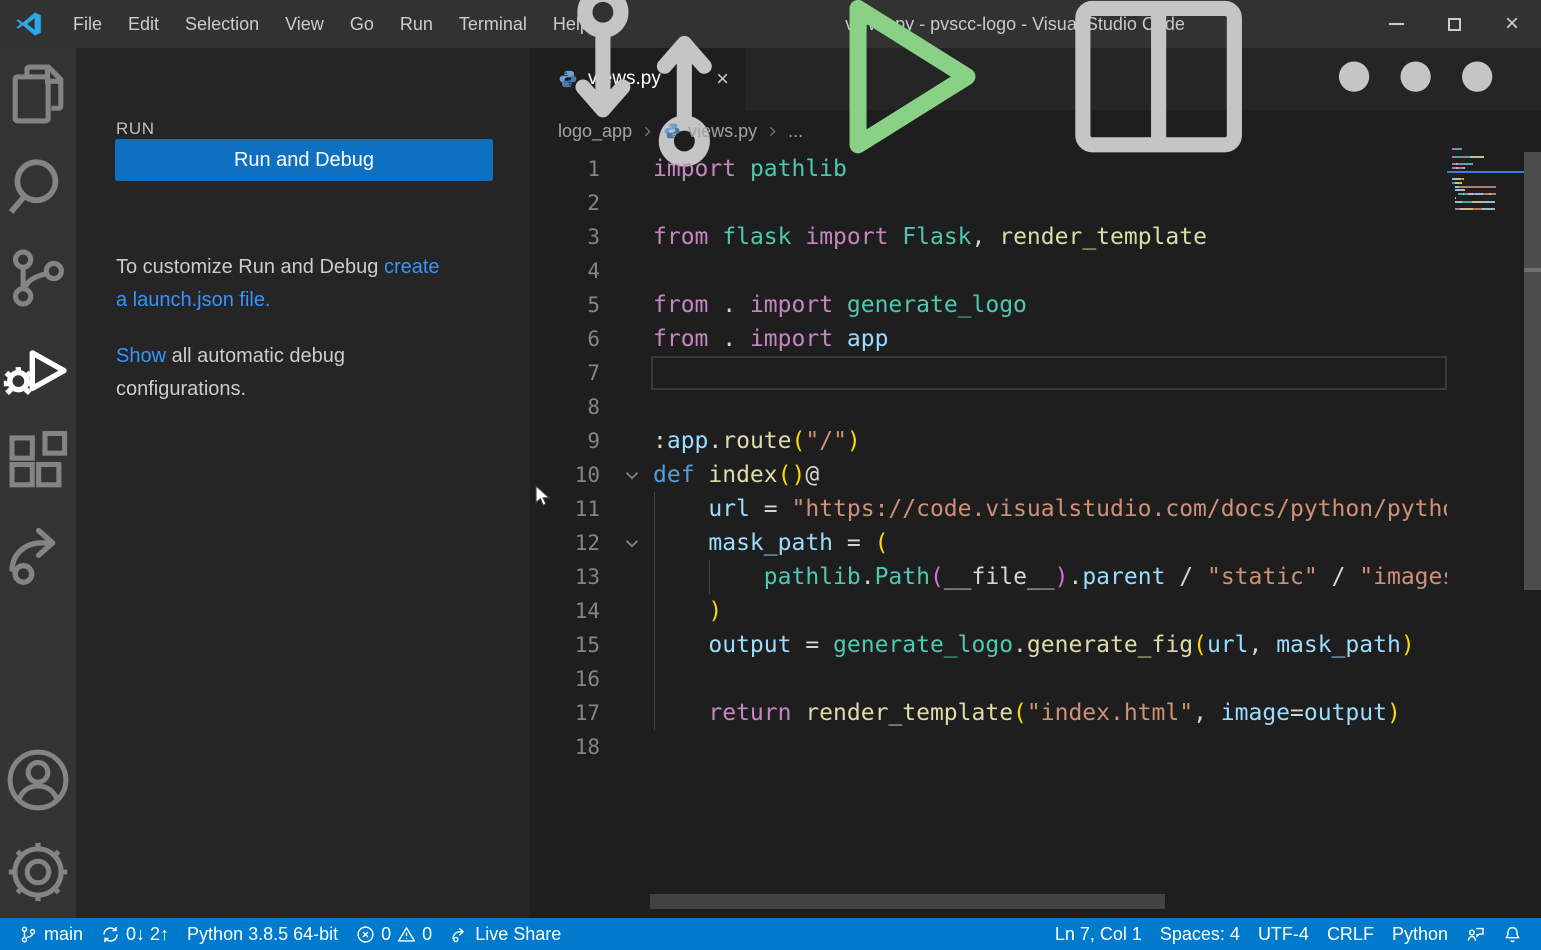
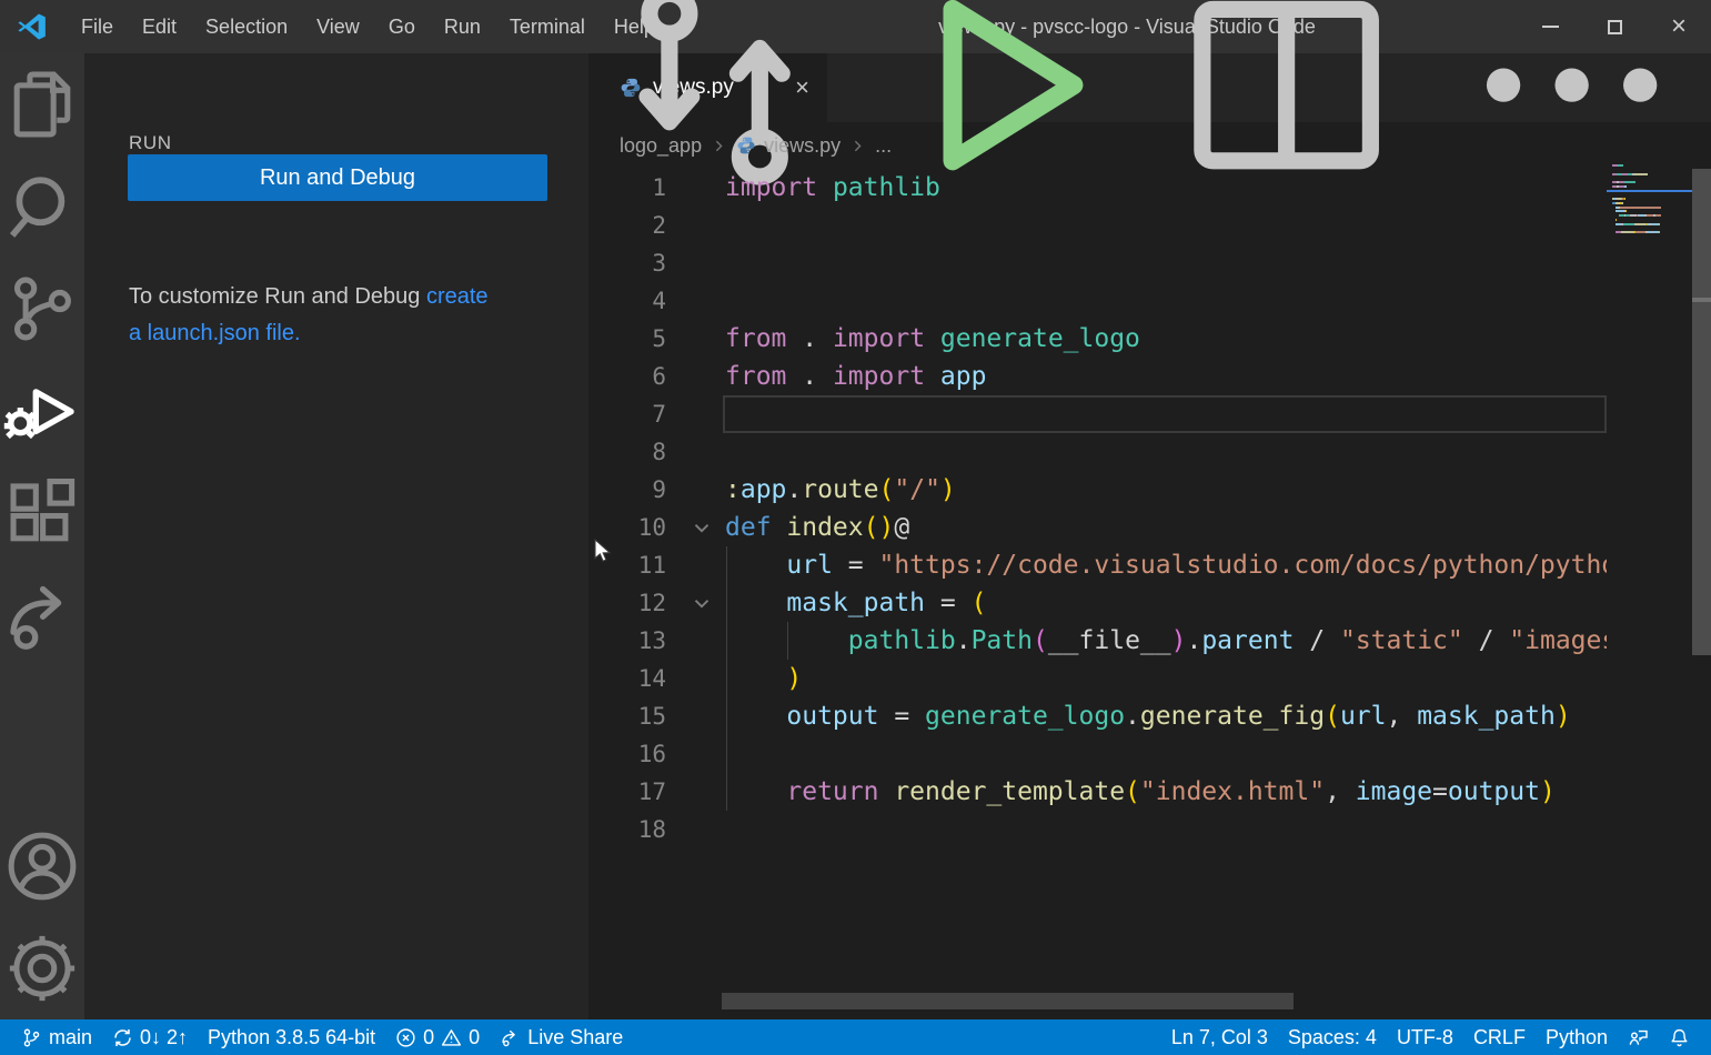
  File
  Edit
  Selection
  View
  Go
  Run
  Terminal
  Hel
  vpy - pvscc-logo - Visua Studio Cde
  ×
  RUN
  Run and Debug
  To customize Run and Debug create
  a launch.json file.
- Show all automatic debug
- configurations.
  vws.py
  ×
  logo_app
  views.py
  ...
  1
  import pathlib
  2
  3
- from flask import Flask, render_template
  4
  5
  from . import generate_logo
  6
  from . import app
  7
  8
  9
  :app.route("/")
  10
  def index()@
  11
  url = "https://code.visualstudio.com/docs/python/pyth
  12
  mask_path = (
  13
  pathlib.Path(__file__).parent / "static" / "image
  14
  )
  15
  output = generate_logo.generate_fig(url, mask_path)
  16
  17
  return render_template("index.html", image=output)
  18
  main
  0↓ 2↑
  Python 3.8.5 64-bit
  0
  0
  Live Share
- Ln 7, Col 1
+ Ln 7, Col 3
  Spaces: 4
- UTF-4
+ UTF-8
  CRLF
  Python
